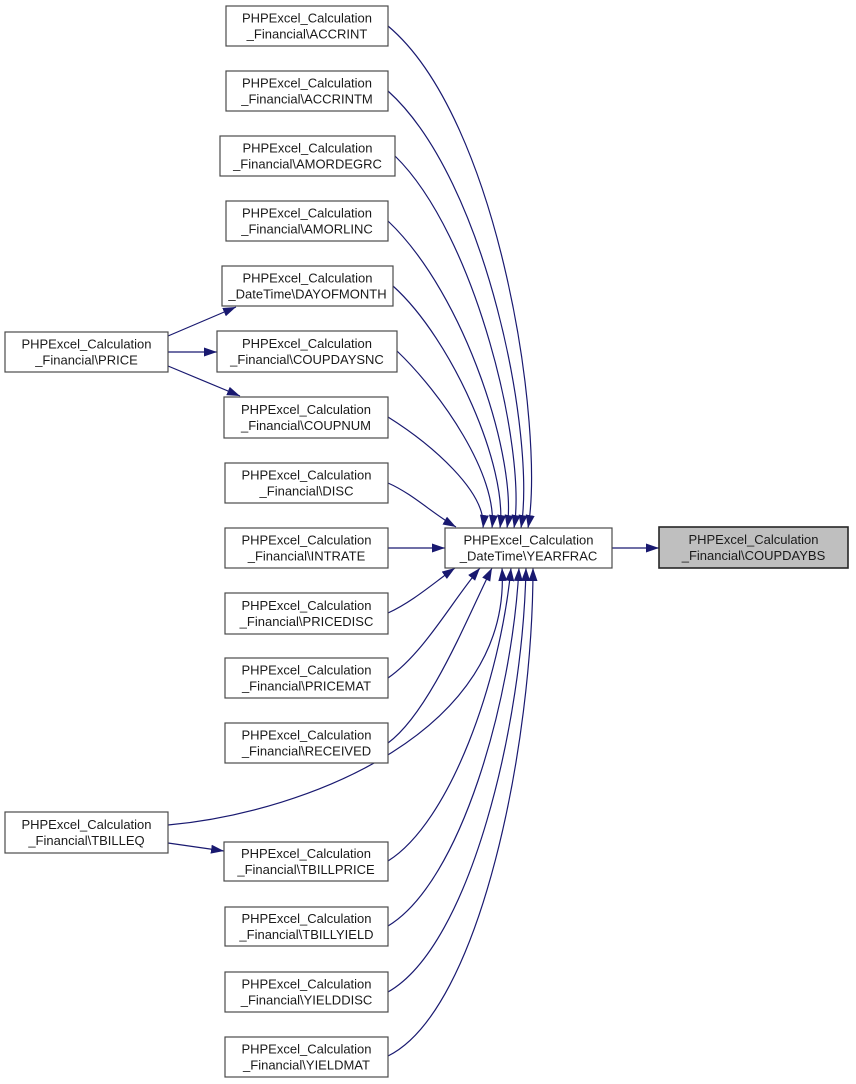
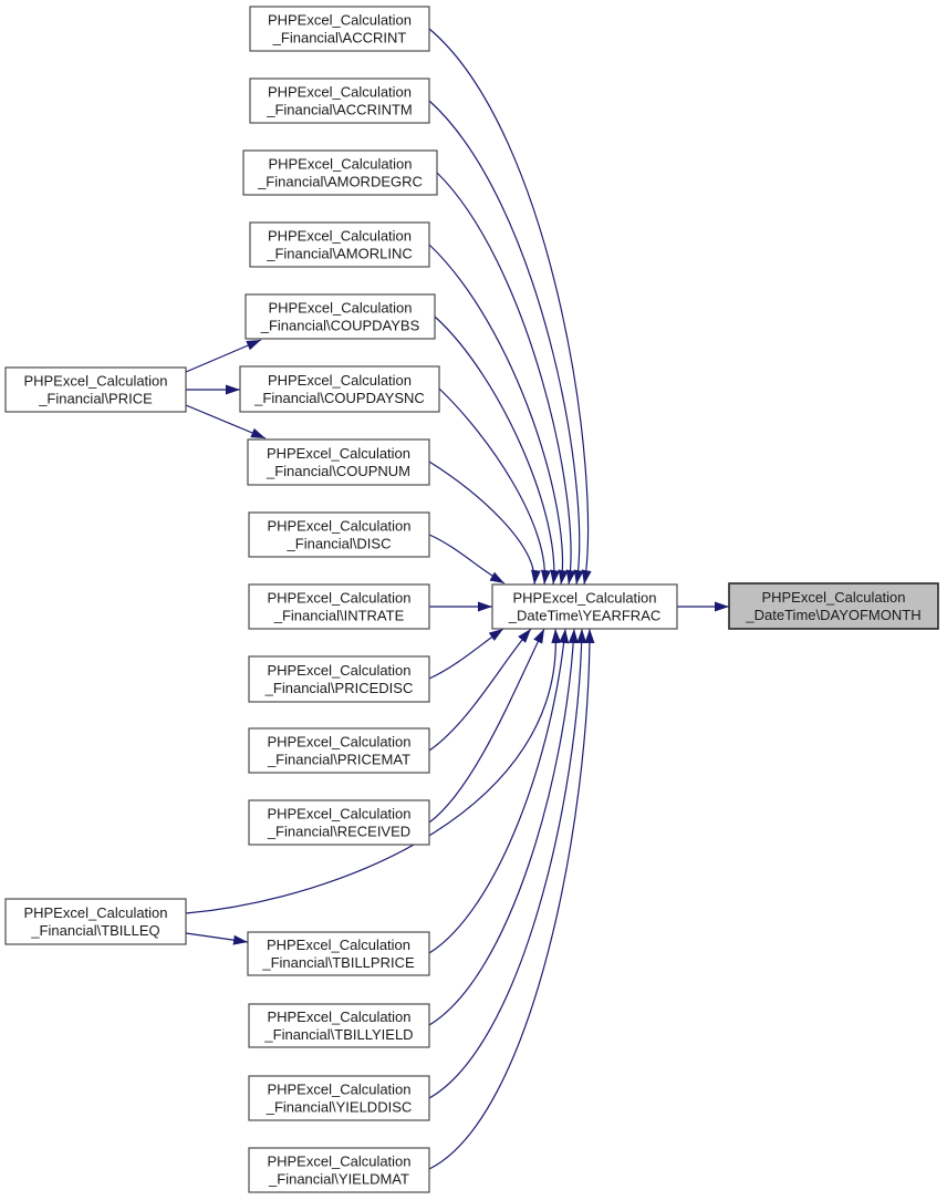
  PHPExcel_Calculation _Financial\ACCRINT
  PHPExcel_Calculation _Financial\ACCRINTM
  PHPExcel_Calculation _Financial\AMORDEGRC
  PHPExcel_Calculation _Financial\AMORLINC
- PHPExcel_Calculation _DateTime\DAYOFMONTH
+ PHPExcel_Calculation _Financial\COUPDAYBS
  PHPExcel_Calculation _Financial\COUPDAYSNC
  PHPExcel_Calculation _Financial\COUPNUM
  PHPExcel_Calculation _Financial\DISC
  PHPExcel_Calculation _Financial\INTRATE
  PHPExcel_Calculation _Financial\PRICEDISC
  PHPExcel_Calculation _Financial\PRICEMAT
  PHPExcel_Calculation _Financial\RECEIVED
  PHPExcel_Calculation _Financial\TBILLPRICE
  PHPExcel_Calculation _Financial\TBILLYIELD
  PHPExcel_Calculation _Financial\YIELDDISC
  PHPExcel_Calculation _Financial\YIELDMAT
  PHPExcel_Calculation _Financial\PRICE
  PHPExcel_Calculation _Financial\TBILLEQ
  PHPExcel_Calculation _DateTime\YEARFRAC
- PHPExcel_Calculation _Financial\COUPDAYBS
+ PHPExcel_Calculation _DateTime\DAYOFMONTH
